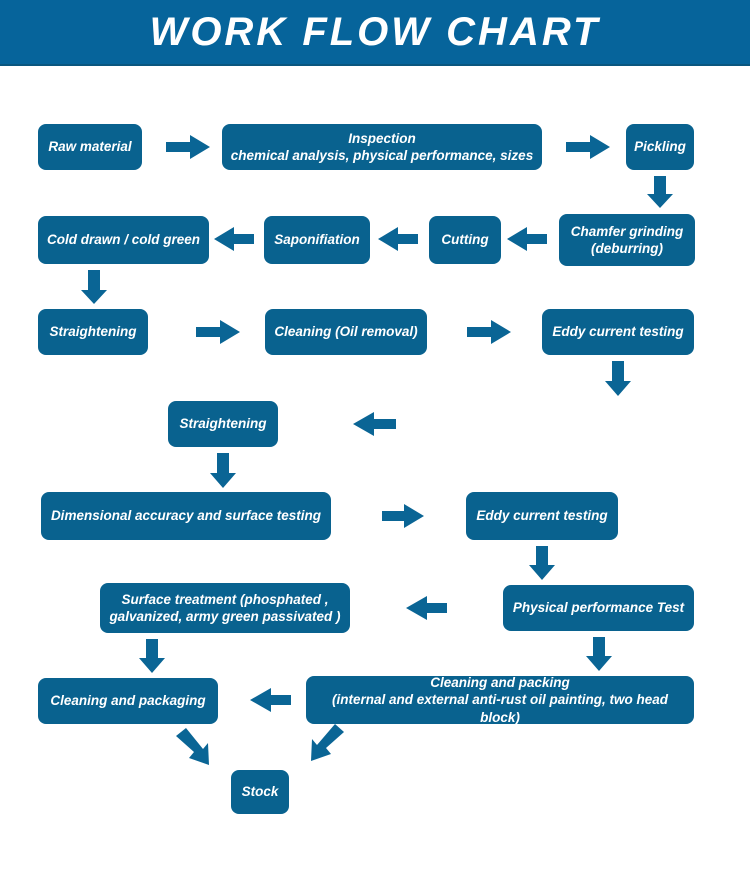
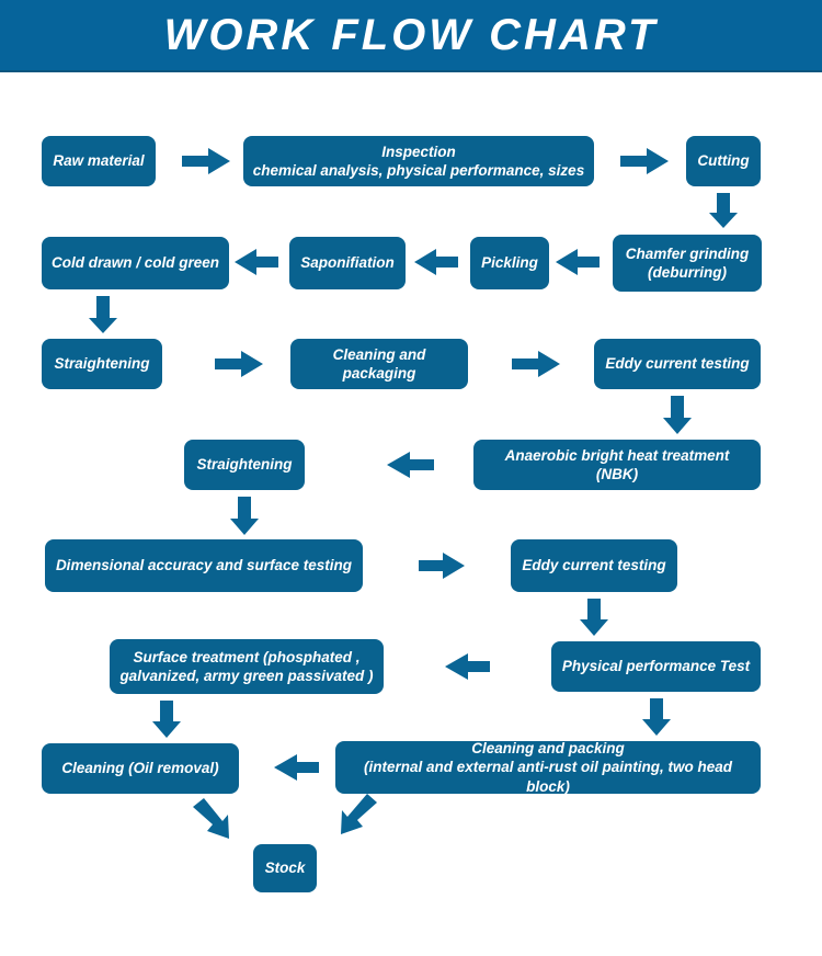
  WORK FLOW CHART
  Raw material
  Inspection
  chemical analysis, physical performance, sizes
- Pickling
+ Cutting
  Chamfer grinding
  (deburring)
- Cutting
+ Pickling
  Saponifiation
  Cold drawn / cold green
  Straightening
- Cleaning (Oil removal)
+ Cleaning and packaging
  Eddy current testing
+ Anaerobic bright heat treatment (NBK)
  Straightening
  Dimensional accuracy and surface testing
  Eddy current testing
  Physical performance Test
  Surface treatment (phosphated ,
  galvanized, army green passivated )
  Cleaning and packing
  (internal and external anti-rust oil painting, two head block)
- Cleaning and packaging
+ Cleaning (Oil removal)
  Stock
